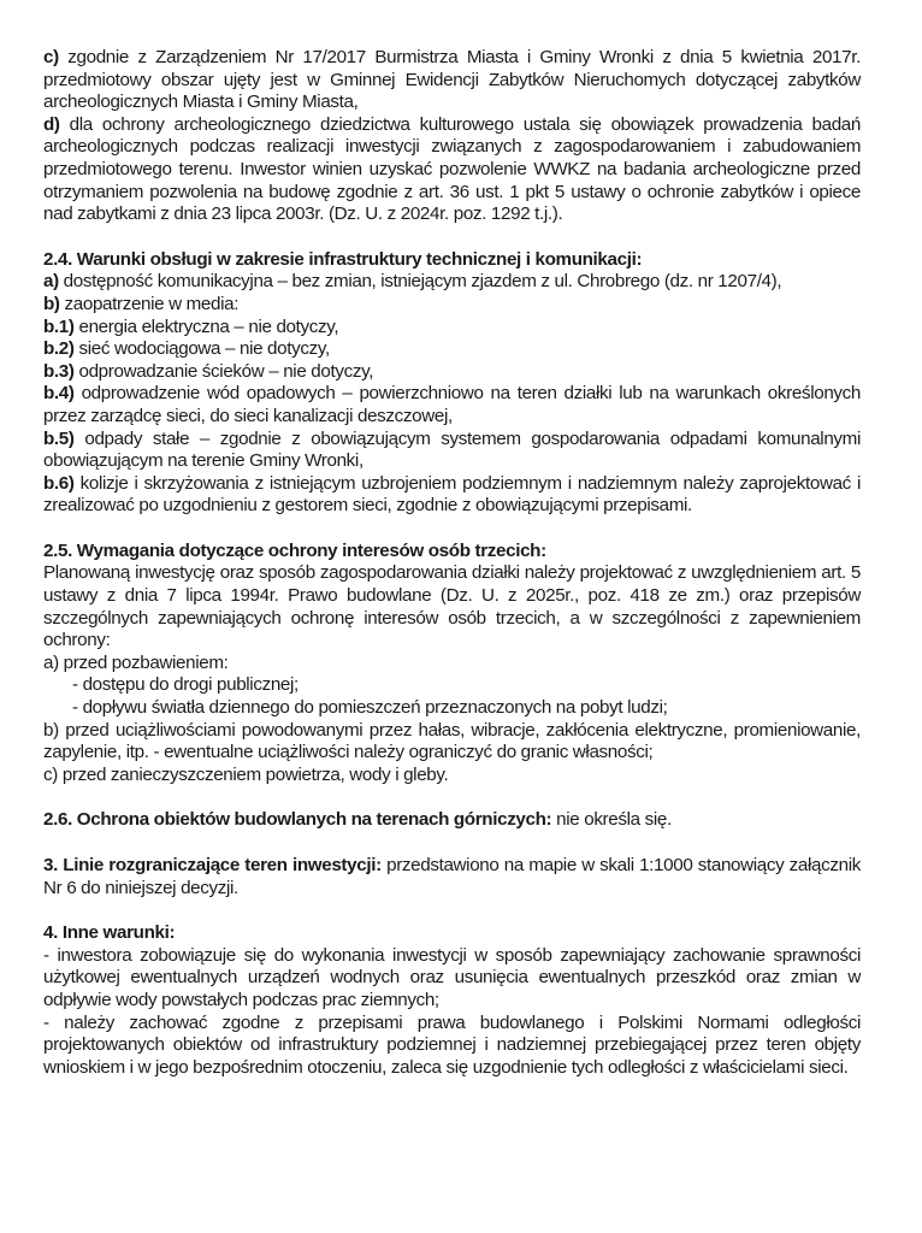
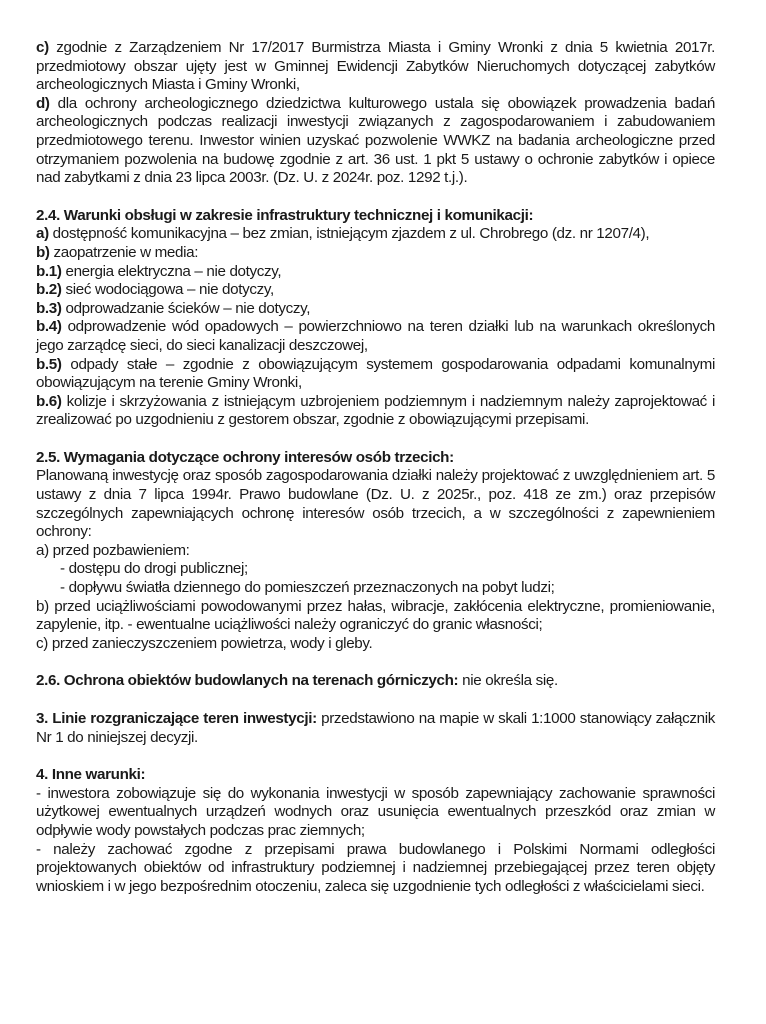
- c) zgodnie z Zarządzeniem Nr 17/2017 Burmistrza Miasta i Gminy Wronki z dnia 5 kwietnia 2017r. przedmiotowy obszar ujęty jest w Gminnej Ewidencji Zabytków Nieruchomych dotyczącej zabytków archeologicznych Miasta i Gminy Miasta,
+ c) zgodnie z Zarządzeniem Nr 17/2017 Burmistrza Miasta i Gminy Wronki z dnia 5 kwietnia 2017r. przedmiotowy obszar ujęty jest w Gminnej Ewidencji Zabytków Nieruchomych dotyczącej zabytków archeologicznych Miasta i Gminy Wronki,
  d) dla ochrony archeologicznego dziedzictwa kulturowego ustala się obowiązek prowadzenia badań archeologicznych podczas realizacji inwestycji związanych z zagospodarowaniem i zabudowaniem przedmiotowego terenu. Inwestor winien uzyskać pozwolenie WWKZ na badania archeologiczne przed otrzymaniem pozwolenia na budowę zgodnie z art. 36 ust. 1 pkt 5 ustawy o ochronie zabytków i opiece nad zabytkami z dnia 23 lipca 2003r. (Dz. U. z 2024r. poz. 1292 t.j.).
  2.4. Warunki obsługi w zakresie infrastruktury technicznej i komunikacji:
  a) dostępność komunikacyjna – bez zmian, istniejącym zjazdem z ul. Chrobrego (dz. nr 1207/4),
  b) zaopatrzenie w media:
  b.1) energia elektryczna – nie dotyczy,
  b.2) sieć wodociągowa – nie dotyczy,
  b.3) odprowadzanie ścieków – nie dotyczy,
- b.4) odprowadzenie wód opadowych – powierzchniowo na teren działki lub na warunkach określonych przez zarządcę sieci, do sieci kanalizacji deszczowej,
+ b.4) odprowadzenie wód opadowych – powierzchniowo na teren działki lub na warunkach określonych jego zarządcę sieci, do sieci kanalizacji deszczowej,
  b.5) odpady stałe – zgodnie z obowiązującym systemem gospodarowania odpadami komunalnymi obowiązującym na terenie Gminy Wronki,
- b.6) kolizje i skrzyżowania z istniejącym uzbrojeniem podziemnym i nadziemnym należy zaprojektować i zrealizować po uzgodnieniu z gestorem sieci, zgodnie z obowiązującymi przepisami.
+ b.6) kolizje i skrzyżowania z istniejącym uzbrojeniem podziemnym i nadziemnym należy zaprojektować i zrealizować po uzgodnieniu z gestorem obszar, zgodnie z obowiązującymi przepisami.
  2.5. Wymagania dotyczące ochrony interesów osób trzecich:
  Planowaną inwestycję oraz sposób zagospodarowania działki należy projektować z uwzględnieniem art. 5 ustawy z dnia 7 lipca 1994r. Prawo budowlane (Dz. U. z 2025r., poz. 418 ze zm.) oraz przepisów szczególnych zapewniających ochronę interesów osób trzecich, a w szczególności z zapewnieniem ochrony:
  a) przed pozbawieniem:
  - dostępu do drogi publicznej;
  - dopływu światła dziennego do pomieszczeń przeznaczonych na pobyt ludzi;
  b) przed uciążliwościami powodowanymi przez hałas, wibracje, zakłócenia elektryczne, promieniowanie, zapylenie, itp. - ewentualne uciążliwości należy ograniczyć do granic własności;
  c) przed zanieczyszczeniem powietrza, wody i gleby.
  2.6. Ochrona obiektów budowlanych na terenach górniczych: nie określa się.
- 3. Linie rozgraniczające teren inwestycji: przedstawiono na mapie w skali 1:1000 stanowiący załącznik Nr 6 do niniejszej decyzji.
+ 3. Linie rozgraniczające teren inwestycji: przedstawiono na mapie w skali 1:1000 stanowiący załącznik Nr 1 do niniejszej decyzji.
  4. Inne warunki:
  - inwestora zobowiązuje się do wykonania inwestycji w sposób zapewniający zachowanie sprawności użytkowej ewentualnych urządzeń wodnych oraz usunięcia ewentualnych przeszkód oraz zmian w odpływie wody powstałych podczas prac ziemnych;
  - należy zachować zgodne z przepisami prawa budowlanego i Polskimi Normami odległości projektowanych obiektów od infrastruktury podziemnej i nadziemnej przebiegającej przez teren objęty wnioskiem i w jego bezpośrednim otoczeniu, zaleca się uzgodnienie tych odległości z właścicielami sieci.
